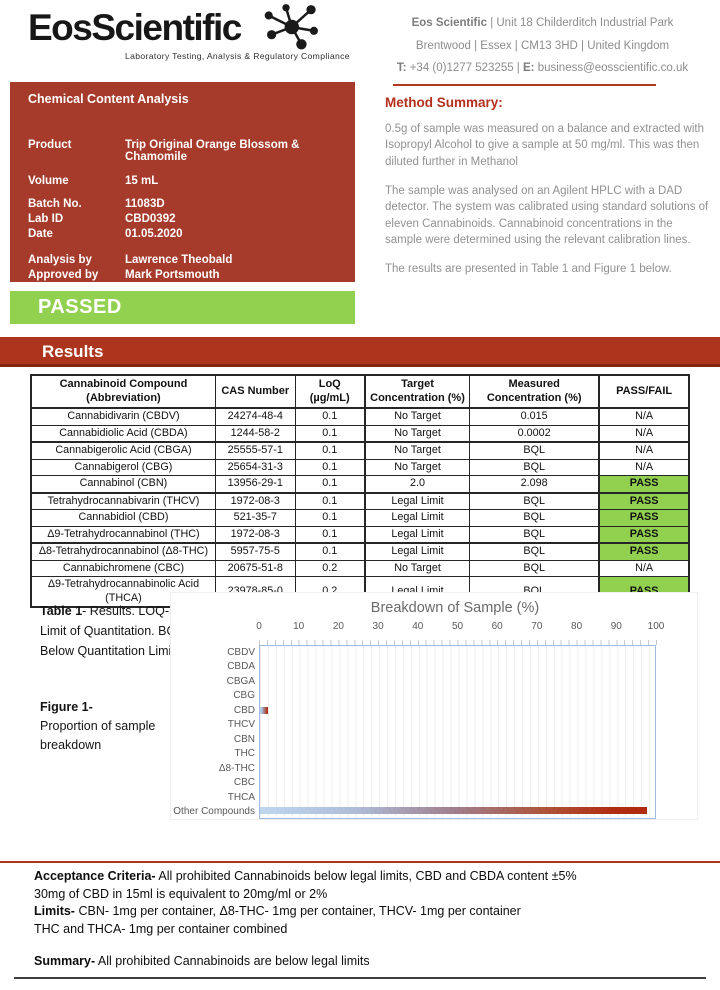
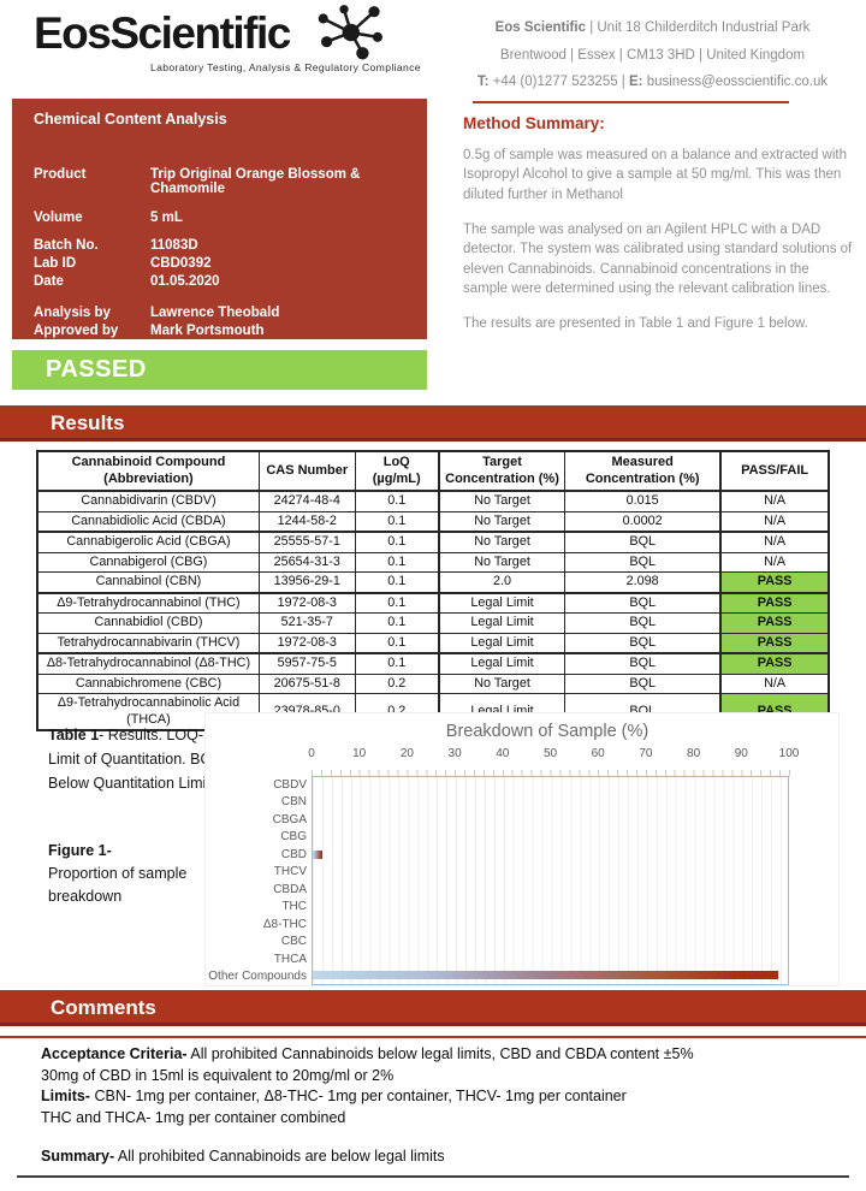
  EosScientific
  Laboratory Testing, Analysis & Regulatory Compliance
  Eos Scientific | Unit 18 Childerditch Industrial Park
  Brentwood | Essex | CM13 3HD | United Kingdom
- T: +34 (0)1277 523255 | E: business@eosscientific.co.uk
+ T: +44 (0)1277 523255 | E: business@eosscientific.co.uk
  Chemical Content Analysis
  Product
  Trip Original Orange Blossom & Chamomile
  Volume
- 15 mL
+ 5 mL
  Batch No.
  11083D
  Lab ID
  CBD0392
  Date
  01.05.2020
  Analysis by
  Lawrence Theobald
  Approved by
  Mark Portsmouth
  PASSED
  Method Summary:
  0.5g of sample was measured on a balance and extracted with Isopropyl Alcohol to give a sample at 50 mg/ml. This was then diluted further in Methanol
  The sample was analysed on an Agilent HPLC with a DAD detector. The system was calibrated using standard solutions of eleven Cannabinoids. Cannabinoid concentrations in the sample were determined using the relevant calibration lines.
  The results are presented in Table 1 and Figure 1 below.
  Results
  Cannabinoid Compound (Abbreviation)	CAS Number	LoQ (µg/mL)	Target Concentration (%)	Measured Concentration (%)	PASS/FAIL
  Cannabidivarin (CBDV)	24274-48-4	0.1	No Target	0.015	N/A
  Cannabidiolic Acid (CBDA)	1244-58-2	0.1	No Target	0.0002	N/A
  Cannabigerolic Acid (CBGA)	25555-57-1	0.1	No Target	BQL	N/A
  Cannabigerol (CBG)	25654-31-3	0.1	No Target	BQL	N/A
  Cannabinol (CBN)	13956-29-1	0.1	2.0	2.098	PASS
- Tetrahydrocannabivarin (THCV)	1972-08-3	0.1	Legal Limit	BQL	PASS
+ Δ9-Tetrahydrocannabinol (THC)	1972-08-3	0.1	Legal Limit	BQL	PASS
  Cannabidiol (CBD)	521-35-7	0.1	Legal Limit	BQL	PASS
- Δ9-Tetrahydrocannabinol (THC)	1972-08-3	0.1	Legal Limit	BQL	PASS
+ Tetrahydrocannabivarin (THCV)	1972-08-3	0.1	Legal Limit	BQL	PASS
  Δ8-Tetrahydrocannabinol (Δ8-THC)	5957-75-5	0.1	Legal Limit	BQL	PASS
  Cannabichromene (CBC)	20675-51-8	0.2	No Target	BQL	N/A
  Δ9-Tetrahydrocannabinolic Acid (THCA)	23978-85-0	0.2	Legal Limit	BQL	PASS
  Table 1- Results. LOQ- Limit of Quantitation. B Below Quantitation Lim
  Figure 1-
  Proportion of sample breakdown
  Breakdown of Sample (%)
  0
  10
  20
  30
  40
  50
  60
  70
  80
  90
  100
  CBDV
- CBDA
+ CBN
  CBGA
  CBG
  CBD
  THCV
- CBN
+ CBDA
  THC
  Δ8-THC
  CBC
  THCA
  Other Compounds
+ Comments
  Acceptance Criteria- All prohibited Cannabinoids below legal limits, CBD and CBDA content ±5%
  30mg of CBD in 15ml is equivalent to 20mg/ml or 2%
  Limits- CBN- 1mg per container, Δ8-THC- 1mg per container, THCV- 1mg per container
  THC and THCA- 1mg per container combined
  Summary- All prohibited Cannabinoids are below legal limits
